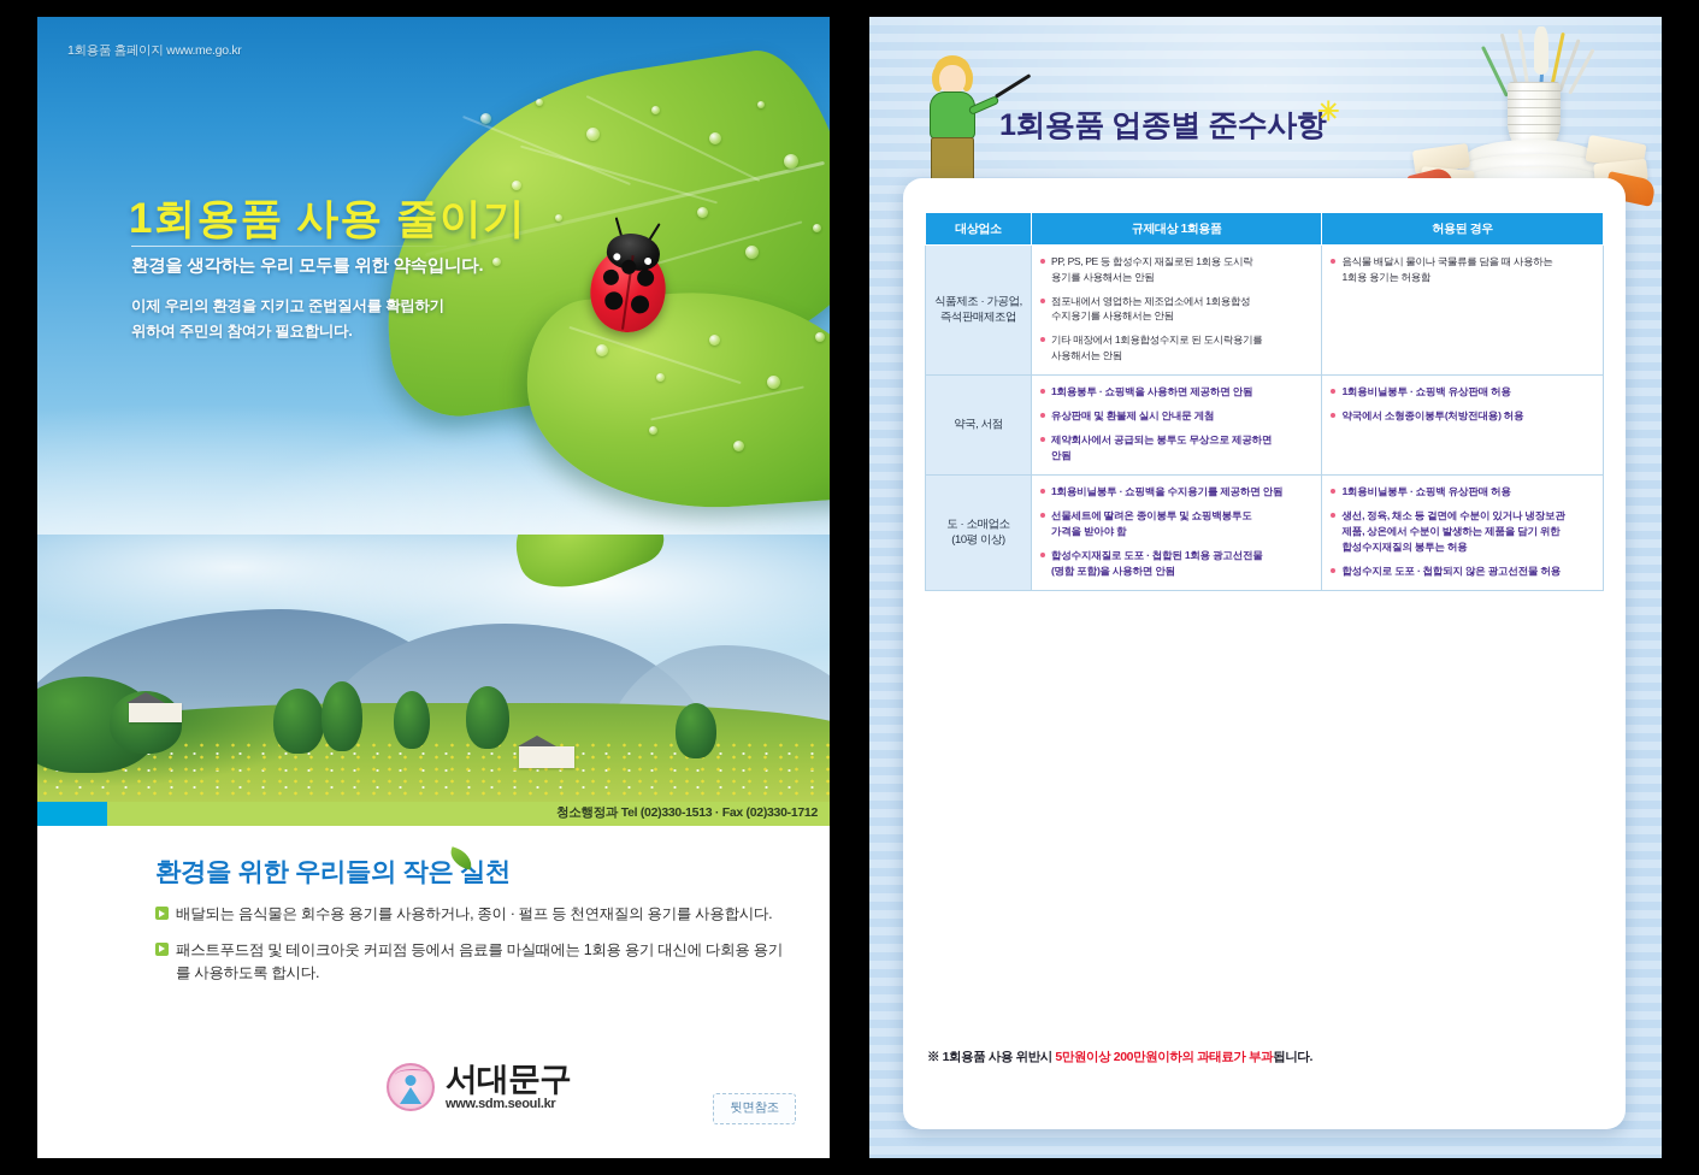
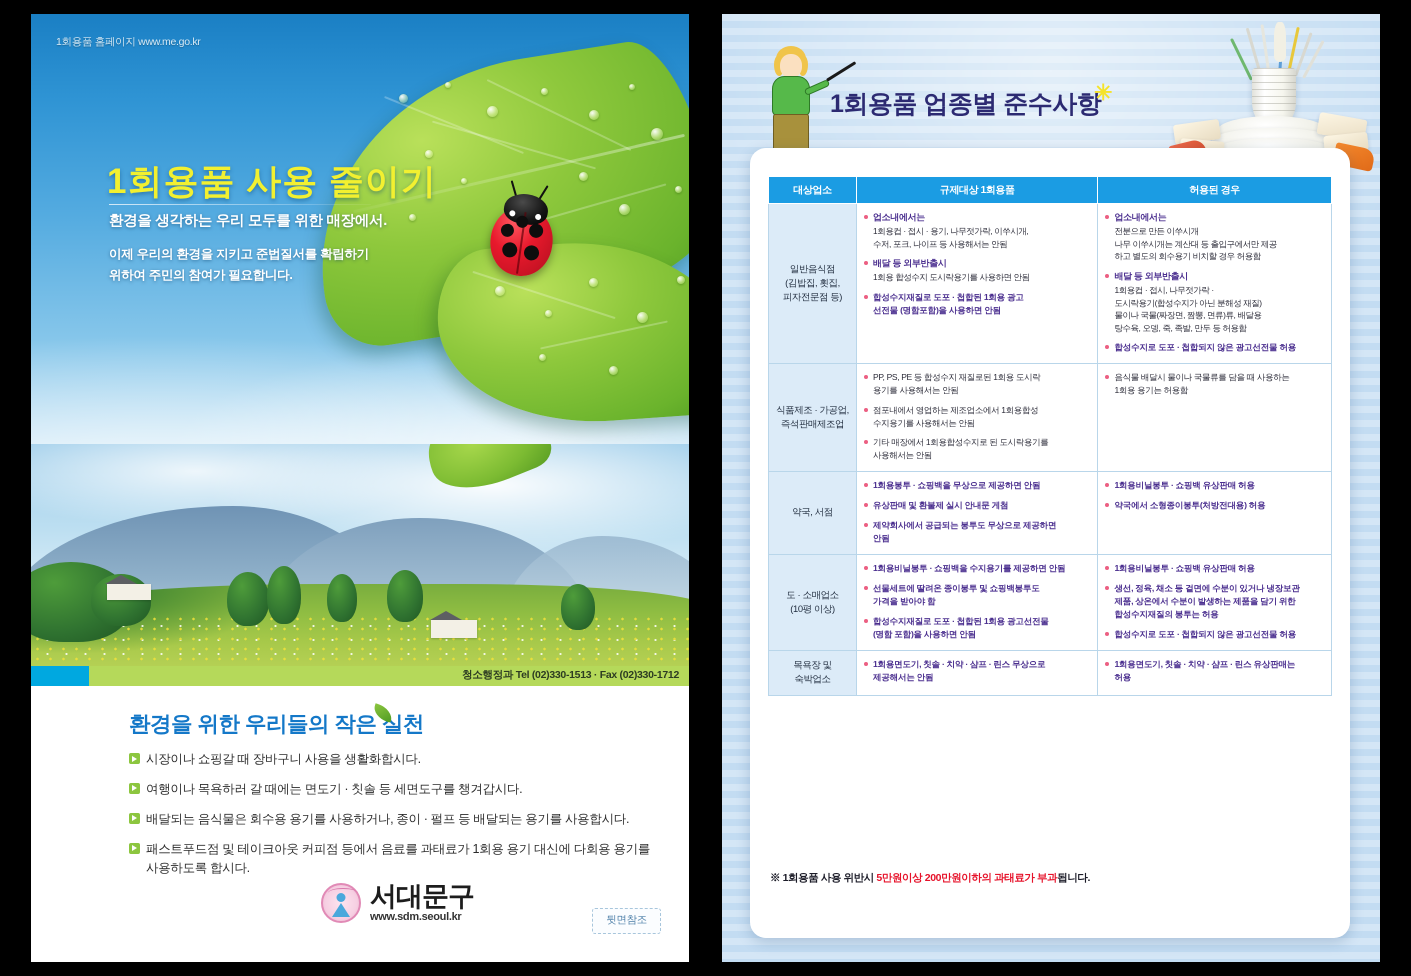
  1회용품 홈페이지 www.me.go.kr
  1회용품 사용 줄이기
- 환경을 생각하는 우리 모두를 위한 약속입니다.
+ 환경을 생각하는 우리 모두를 위한 매장에서.
  이제 우리의 환경을 지키고 준법질서를 확립하기
  위하여 주민의 참여가 필요합니다.
  청소행정과 Tel (02)330-1513 · Fax (02)330-1712
  환경을 위한 우리들의 작은 실천
+ 시장이나 쇼핑갈 때 장바구니 사용을 생활화합시다.
+ 여행이나 목욕하러 갈 때에는 면도기 · 칫솔 등 세면도구를 챙겨갑시다.
- 배달되는 음식물은 회수용 용기를 사용하거나, 종이 · 펄프 등 천연재질의 용기를 사용합시다.
+ 배달되는 음식물은 회수용 용기를 사용하거나, 종이 · 펄프 등 배달되는 용기를 사용합시다.
- 패스트푸드점 및 테이크아웃 커피점 등에서 음료를 마실때에는 1회용 용기 대신에 다회용 용기를 사용하도록 합시다.
+ 패스트푸드점 및 테이크아웃 커피점 등에서 음료를 과태료가 1회용 용기 대신에 다회용 용기를 사용하도록 합시다.
  서대문구
  www.sdm.seoul.kr
  뒷면참조
  1회용품 업종별 준수사항
  ✳
  대상업소	규제대상 1회용품	허용된 경우
+ 일반음식점 (김밥집, 횟집, 피자전문점 등)	업소내에서는 1회용컵 · 접시 · 용기, 나무젓가락, 이쑤시개, 수저, 포크, 나이프 등 사용해서는 안됨 배달 등 외부반출시 1회용 합성수지 도시락용기를 사용하면 안됨 합성수지재질로 도포 · 첩합된 1회용 광고 선전물 (명함포함)을 사용하면 안됨	업소내에서는 전분으로 만든 이쑤시개 나무 이쑤시개는 계산대 등 출입구에서만 제공 하고 별도의 회수용기 비치할 경우 허용함 배달 등 외부반출시 1회용컵 · 접시, 나무젓가락 · 도시락용기(합성수지가 아닌 분해성 재질) 물이나 국물(짜장면, 짬뽕, 면류)류, 배달용 탕수육, 오뎅, 죽, 족발, 만두 등 허용함 합성수지로 도포 · 첩합되지 않은 광고선전물 허용
  식품제조 · 가공업, 즉석판매제조업	PP, PS, PE 등 합성수지 재질로된 1회용 도시락 용기를 사용해서는 안됨 점포내에서 영업하는 제조업소에서 1회용합성 수지용기를 사용해서는 안됨 기타 매장에서 1회용합성수지로 된 도시락용기를 사용해서는 안됨	음식물 배달시 물이나 국물류를 담을 때 사용하는 1회용 용기는 허용함
- 약국, 서점	1회용봉투 · 쇼핑백을 사용하면 제공하면 안됨 유상판매 및 환불제 실시 안내문 게첨 제약회사에서 공급되는 봉투도 무상으로 제공하면 안됨	1회용비닐봉투 · 쇼핑백 유상판매 허용 약국에서 소형종이봉투(처방전대용) 허용
+ 약국, 서점	1회용봉투 · 쇼핑백을 무상으로 제공하면 안됨 유상판매 및 환불제 실시 안내문 게첨 제약회사에서 공급되는 봉투도 무상으로 제공하면 안됨	1회용비닐봉투 · 쇼핑백 유상판매 허용 약국에서 소형종이봉투(처방전대용) 허용
  도 · 소매업소 (10평 이상)	1회용비닐봉투 · 쇼핑백을 수지용기를 제공하면 안됨 선물세트에 딸려온 종이봉투 및 쇼핑백봉투도 가격을 받아야 함 합성수지재질로 도포 · 첩합된 1회용 광고선전물 (명함 포함)을 사용하면 안됨	1회용비닐봉투 · 쇼핑백 유상판매 허용 생선, 정육, 채소 등 겉면에 수분이 있거나 냉장보관 제품, 상온에서 수분이 발생하는 제품을 담기 위한 합성수지재질의 봉투는 허용 합성수지로 도포 · 첩합되지 않은 광고선전물 허용
+ 목욕장 및 숙박업소	1회용면도기, 칫솔 · 치약 · 샴프 · 린스 무상으로 제공해서는 안됨	1회용면도기, 칫솔 · 치약 · 샴프 · 린스 유상판매는 허용
  ※ 1회용품 사용 위반시 5만원이상 200만원이하의 과태료가 부과됩니다.
